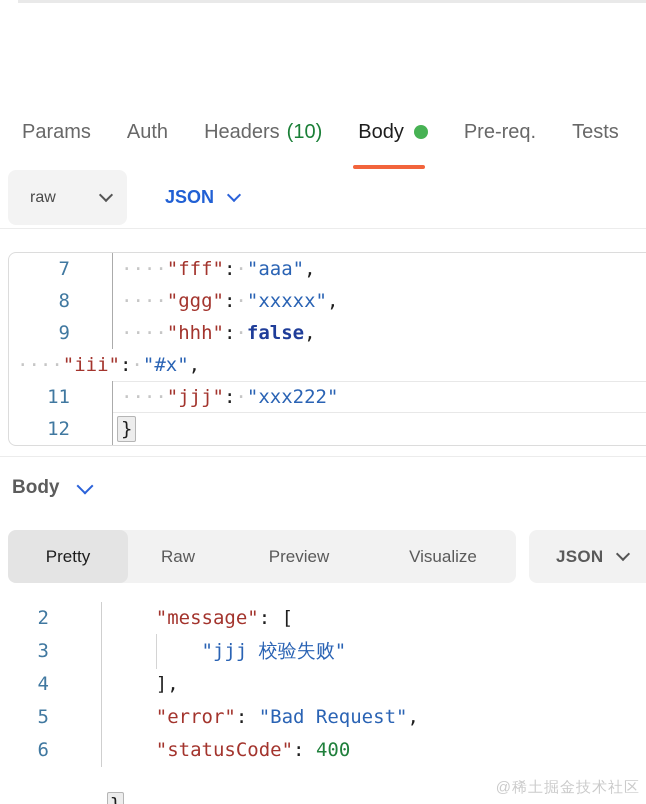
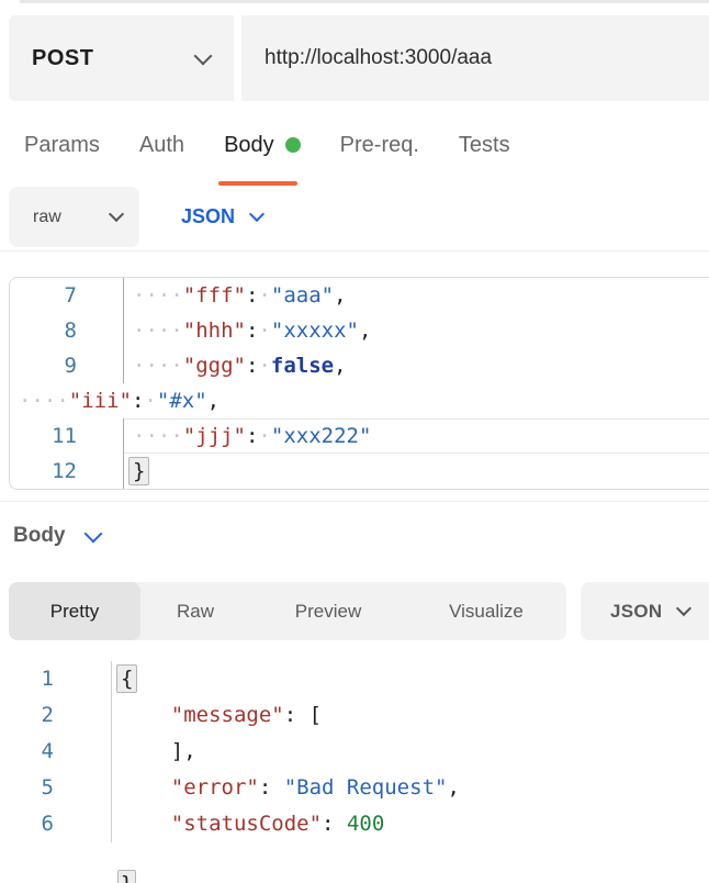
+ POST
+ http://localhost:3000/aaa
  Params
  Auth
- Headers
- (10)
  Body
  Pre-req.
  Tests
  raw
  JSON
  7
  ····"fff":·"aaa",
  8
- ····"ggg":·"xxxxx",
+ ····"hhh":·"xxxxx",
  9
- ····"hhh":·false,
+ ····"ggg":·false,
  ····"iii":·"#x",
  11
  ····"jjj":·"xxx222"
  12
  }
  Body
  Pretty
  Raw
  Preview
  Visualize
  JSON
+ 1
+ {
  2
  "message": [
- 3
- "jjj 校验失败"
  4
  ],
  5
  "error": "Bad Request",
  6
  "statusCode": 400
- @稀土掘金技术社区
